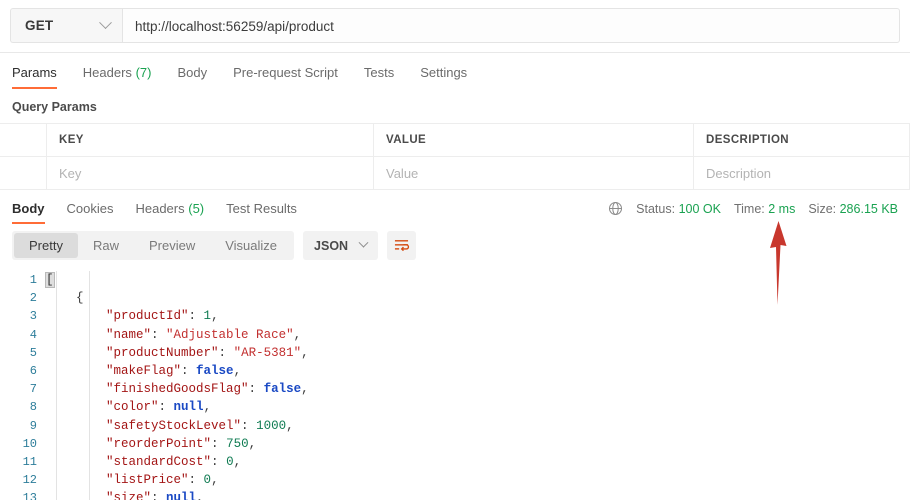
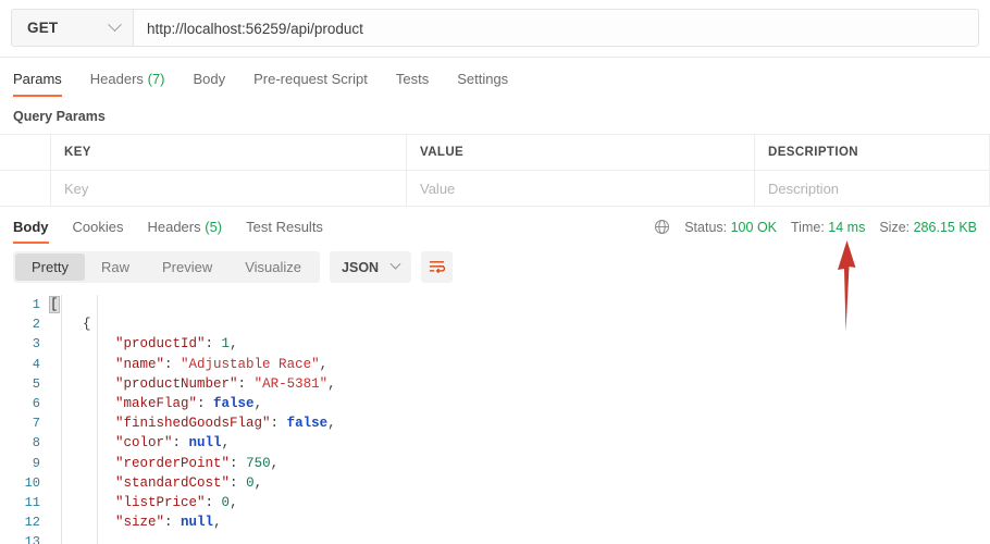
  GET
  http://localhost:56259/api/product
  Params
  Headers (7)
  Body
  Pre-request Script
  Tests
  Settings
  Query Params
  	KEY	VALUE	DESCRIPTION
  	Key	Value	Description
  Body
  Cookies
  Headers (5)
  Test Results
  Status: 100 OK
- Time: 2 ms
+ Time: 14 ms
  Size: 286.15 KB
  Pretty
  Raw
  Preview
  Visualize
  JSON
  1
  2
  3
  4
  5
  6
  7
  8
  9
  10
  11
  12
  13
  [
  {
  "productId": 1,
  "name": "Adjustable Race",
  "productNumber": "AR-5381",
  "makeFlag": false,
  "finishedGoodsFlag": false,
  "color": null,
- "safetyStockLevel": 1000,
  "reorderPoint": 750,
  "standardCost": 0,
  "listPrice": 0,
  "size": null,
